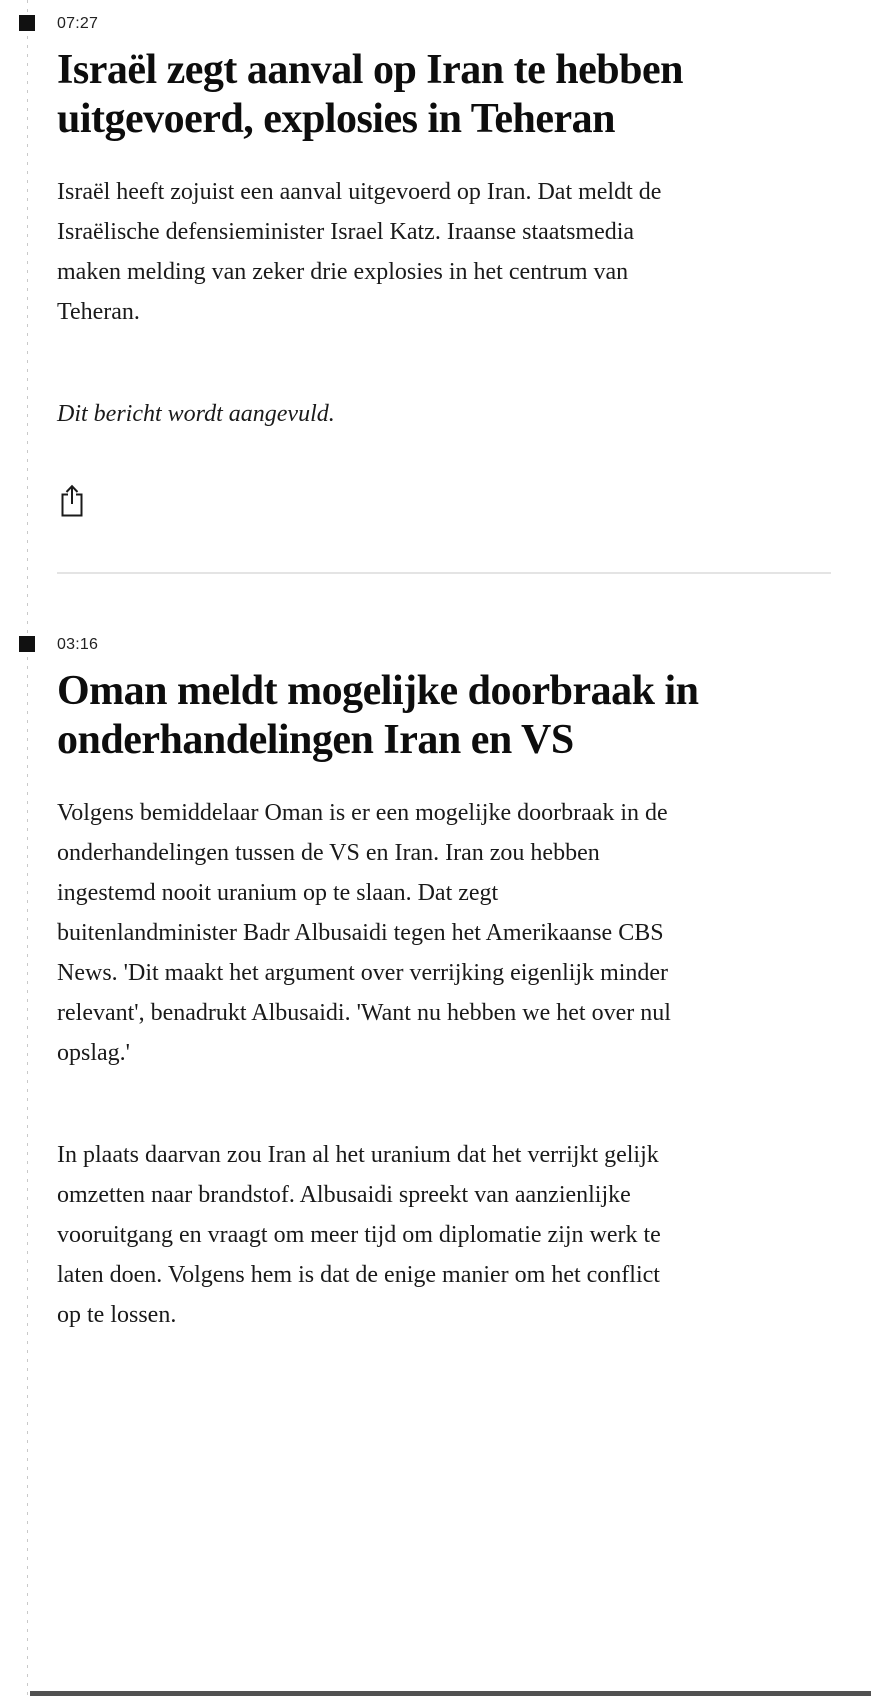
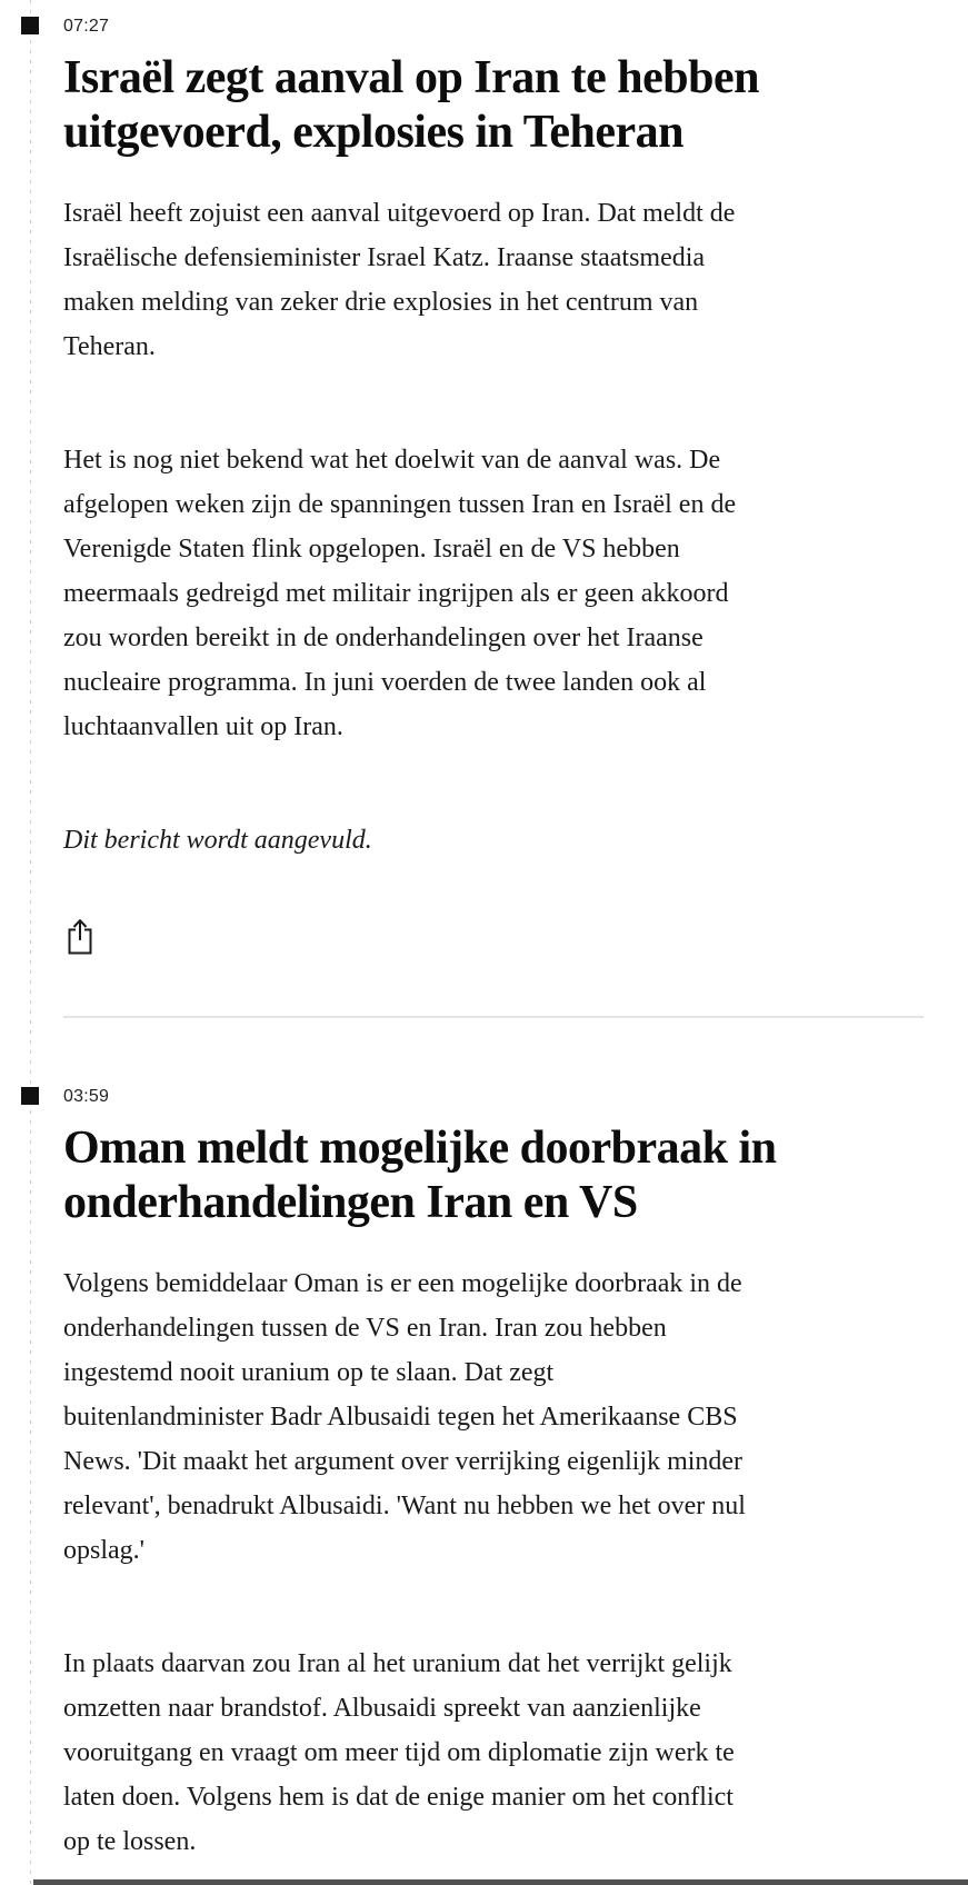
  07:27
  Israël zegt aanval op Iran te hebben
  uitgevoerd, explosies in Teheran
  Israël heeft zojuist een aanval uitgevoerd op Iran. Dat meldt de
  Israëlische defensieminister Israel Katz. Iraanse staatsmedia
  maken melding van zeker drie explosies in het centrum van
  Teheran.
+ Het is nog niet bekend wat het doelwit van de aanval was. De
+ afgelopen weken zijn de spanningen tussen Iran en Israël en de
+ Verenigde Staten flink opgelopen. Israël en de VS hebben
+ meermaals gedreigd met militair ingrijpen als er geen akkoord
+ zou worden bereikt in de onderhandelingen over het Iraanse
+ nucleaire programma. In juni voerden de twee landen ook al
+ luchtaanvallen uit op Iran.
  Dit bericht wordt aangevuld.
- 03:16
+ 03:59
  Oman meldt mogelijke doorbraak in
  onderhandelingen Iran en VS
  Volgens bemiddelaar Oman is er een mogelijke doorbraak in de
  onderhandelingen tussen de VS en Iran. Iran zou hebben
  ingestemd nooit uranium op te slaan. Dat zegt
  buitenlandminister Badr Albusaidi tegen het Amerikaanse CBS
  News. 'Dit maakt het argument over verrijking eigenlijk minder
  relevant', benadrukt Albusaidi. 'Want nu hebben we het over nul
  opslag.'
  In plaats daarvan zou Iran al het uranium dat het verrijkt gelijk
  omzetten naar brandstof. Albusaidi spreekt van aanzienlijke
  vooruitgang en vraagt om meer tijd om diplomatie zijn werk te
  laten doen. Volgens hem is dat de enige manier om het conflict
  op te lossen.
